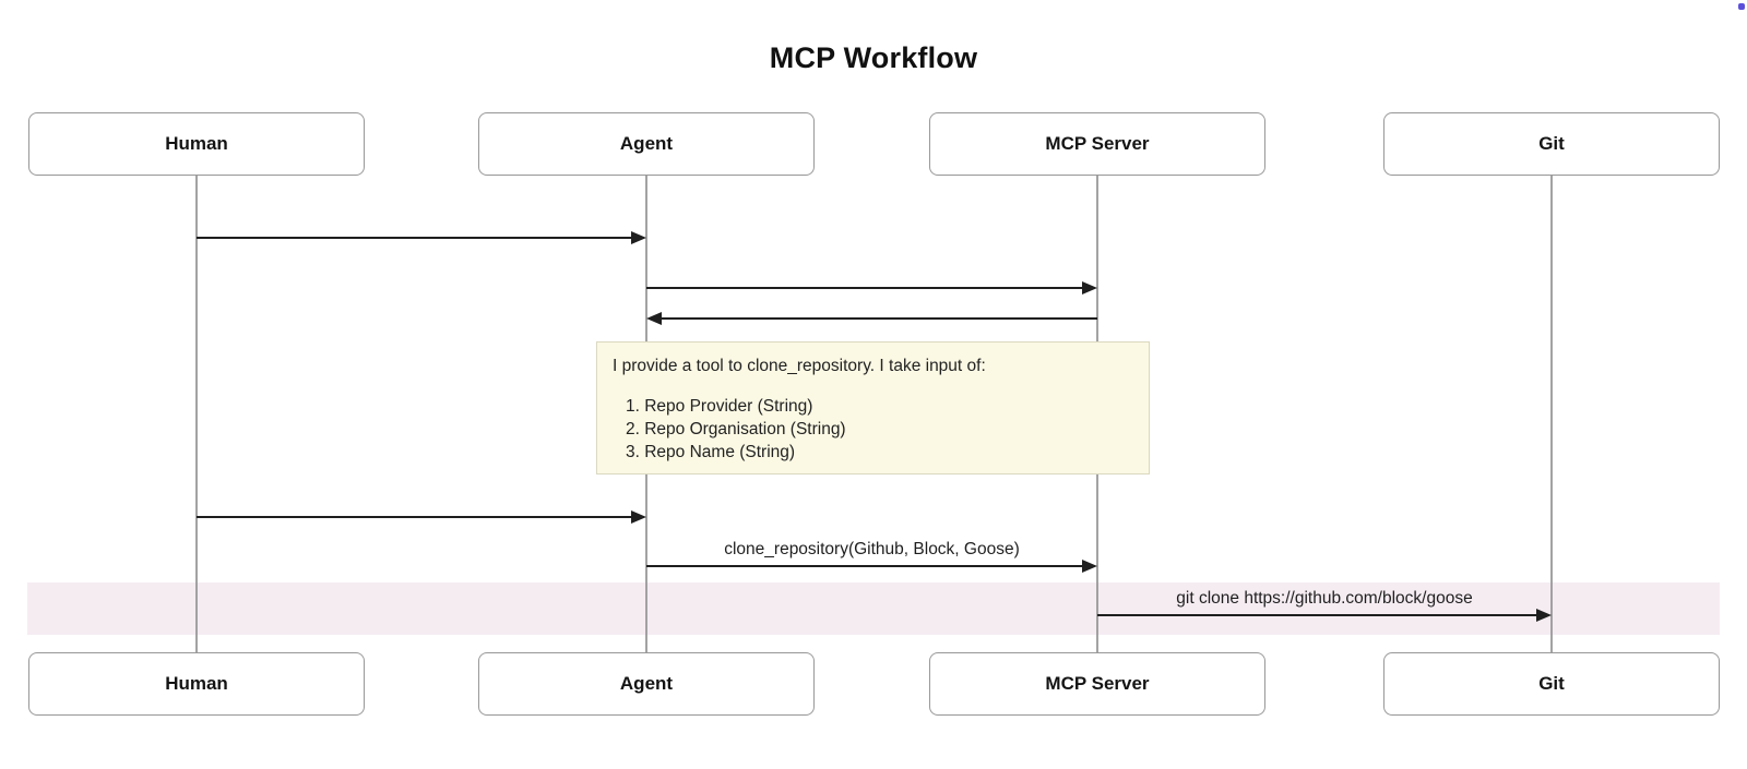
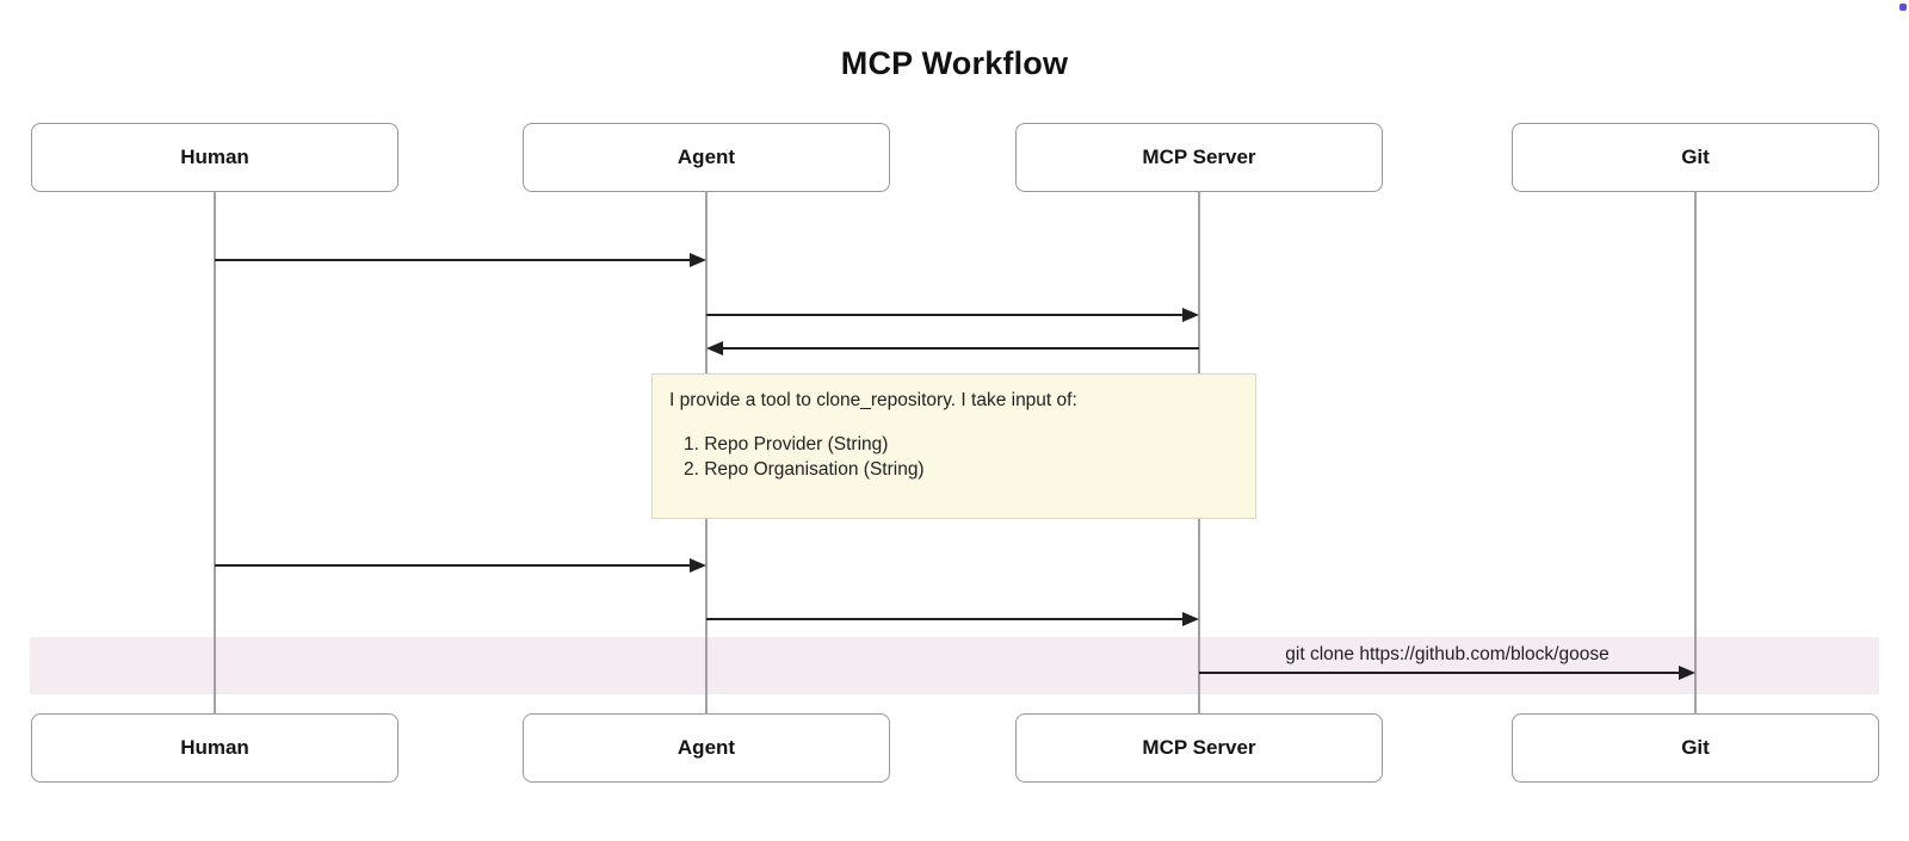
  MCP Workflow
  I provide a tool to clone_repository. I take input of:
  1. Repo Provider (String)
  2. Repo Organisation (String)
- 3. Repo Name (String)
- clone_repository(Github, Block, Goose)
  git clone https://github.com/block/goose
  Human
  Human
  Agent
  Agent
  MCP Server
  MCP Server
  Git
  Git
